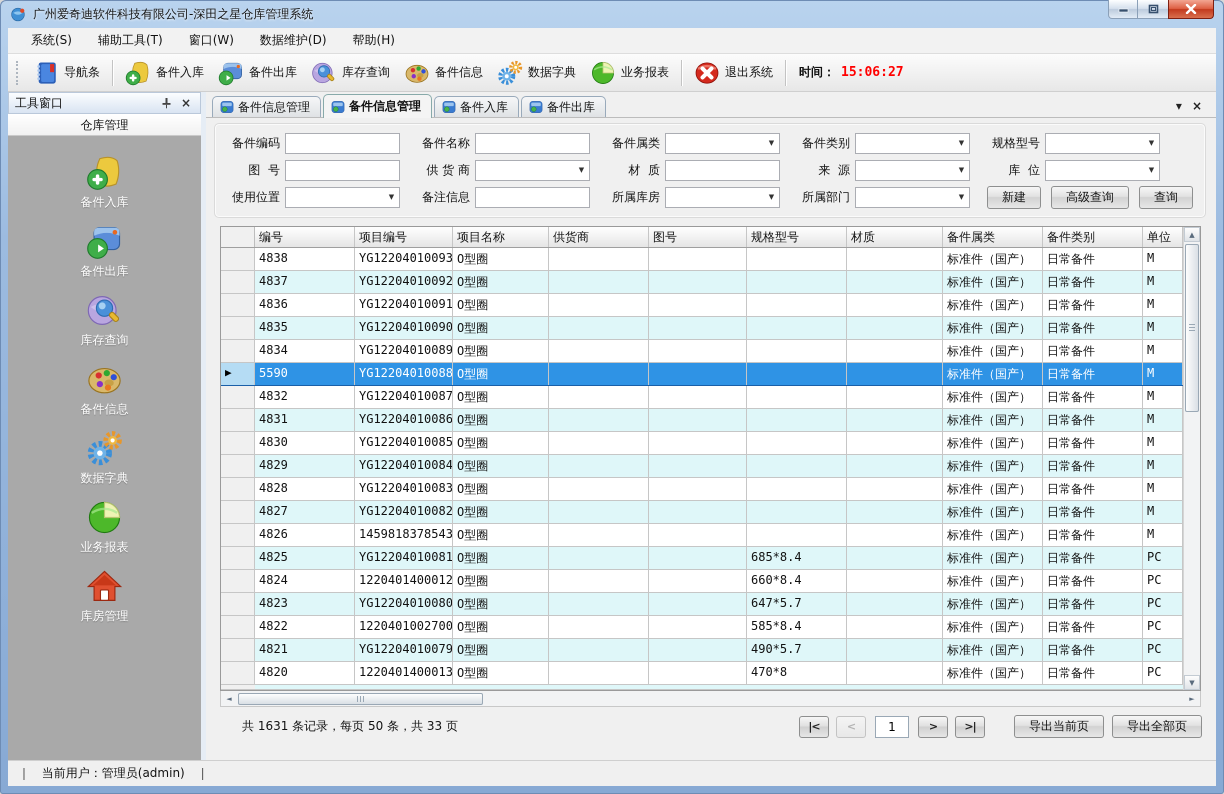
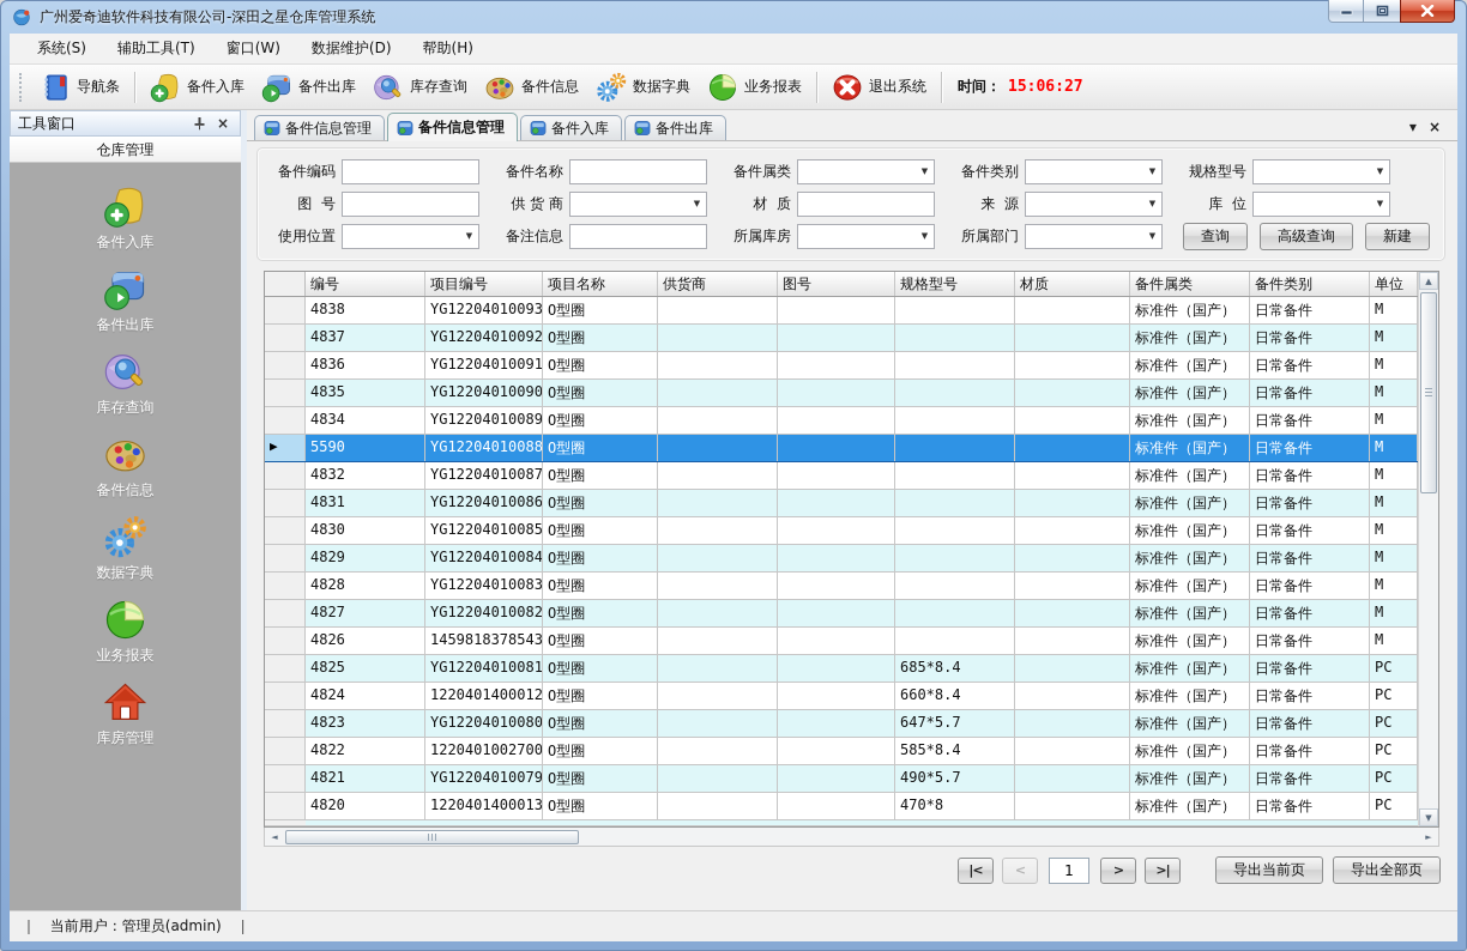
  广州爱奇迪软件科技有限公司-深田之星仓库管理系统
  系统(S)
  辅助工具(T)
  窗口(W)
  数据维护(D)
  帮助(H)
  导航条
  备件入库
  备件出库
  库存查询
  备件信息
  数据字典
  业务报表
  退出系统
  时间：
  15:06:27
  工具窗口
  ×
  仓库管理
  备件入库
  备件出库
  库存查询
  备件信息
  数据字典
  业务报表
  库房管理
  备件信息管理
  备件信息管理
  备件入库
  备件出库
  ▾
  ×
  备件编码
  备件名称
  备件属类
  ▼
  备件类别
  ▼
  规格型号
  ▼
  图 号
  供 货 商
  ▼
  材 质
  来 源
  ▼
  库 位
  ▼
  使用位置
  ▼
  备注信息
  所属库房
  ▼
  所属部门
  ▼
- 新建
+ 查询
  高级查询
- 查询
+ 新建
  编号
  项目编号
  项目名称
  供货商
  图号
  规格型号
  材质
  备件属类
  备件类别
  单位
  4838
  YG12204010093
  O型圈
  标准件（国产）
  日常备件
  M
  4837
  YG12204010092
  O型圈
  标准件（国产）
  日常备件
  M
  4836
  YG12204010091
  O型圈
  标准件（国产）
  日常备件
  M
  4835
  YG12204010090
  O型圈
  标准件（国产）
  日常备件
  M
  4834
  YG12204010089
  O型圈
  标准件（国产）
  日常备件
  M
  ▶
  5590
  YG12204010088
  O型圈
  标准件（国产）
  日常备件
  M
  4832
  YG12204010087
  O型圈
  标准件（国产）
  日常备件
  M
  4831
  YG12204010086
  O型圈
  标准件（国产）
  日常备件
  M
  4830
  YG12204010085
  O型圈
  标准件（国产）
  日常备件
  M
  4829
  YG12204010084
  O型圈
  标准件（国产）
  日常备件
  M
  4828
  YG12204010083
  O型圈
  标准件（国产）
  日常备件
  M
  4827
  YG12204010082
  O型圈
  标准件（国产）
  日常备件
  M
  4826
  1459818378543
  O型圈
  标准件（国产）
  日常备件
  M
  4825
  YG12204010081
  O型圈
  685*8.4
  标准件（国产）
  日常备件
  PC
  4824
  1220401400012
  O型圈
  660*8.4
  标准件（国产）
  日常备件
  PC
  4823
  YG12204010080
  O型圈
  647*5.7
  标准件（国产）
  日常备件
  PC
  4822
  1220401002700
  O型圈
  585*8.4
  标准件（国产）
  日常备件
  PC
  4821
  YG12204010079
  O型圈
  490*5.7
  标准件（国产）
  日常备件
  PC
  4820
  1220401400013
  O型圈
  470*8
  标准件（国产）
  日常备件
  PC
  ▲
  ▼
  ◄
  ►
- 共 1631 条记录，每页 50 条，共 33 页
  |<
  <
  1
  >
  >|
  导出当前页
  导出全部页
  ｜
  当前用户：管理员(admin)
  ｜
